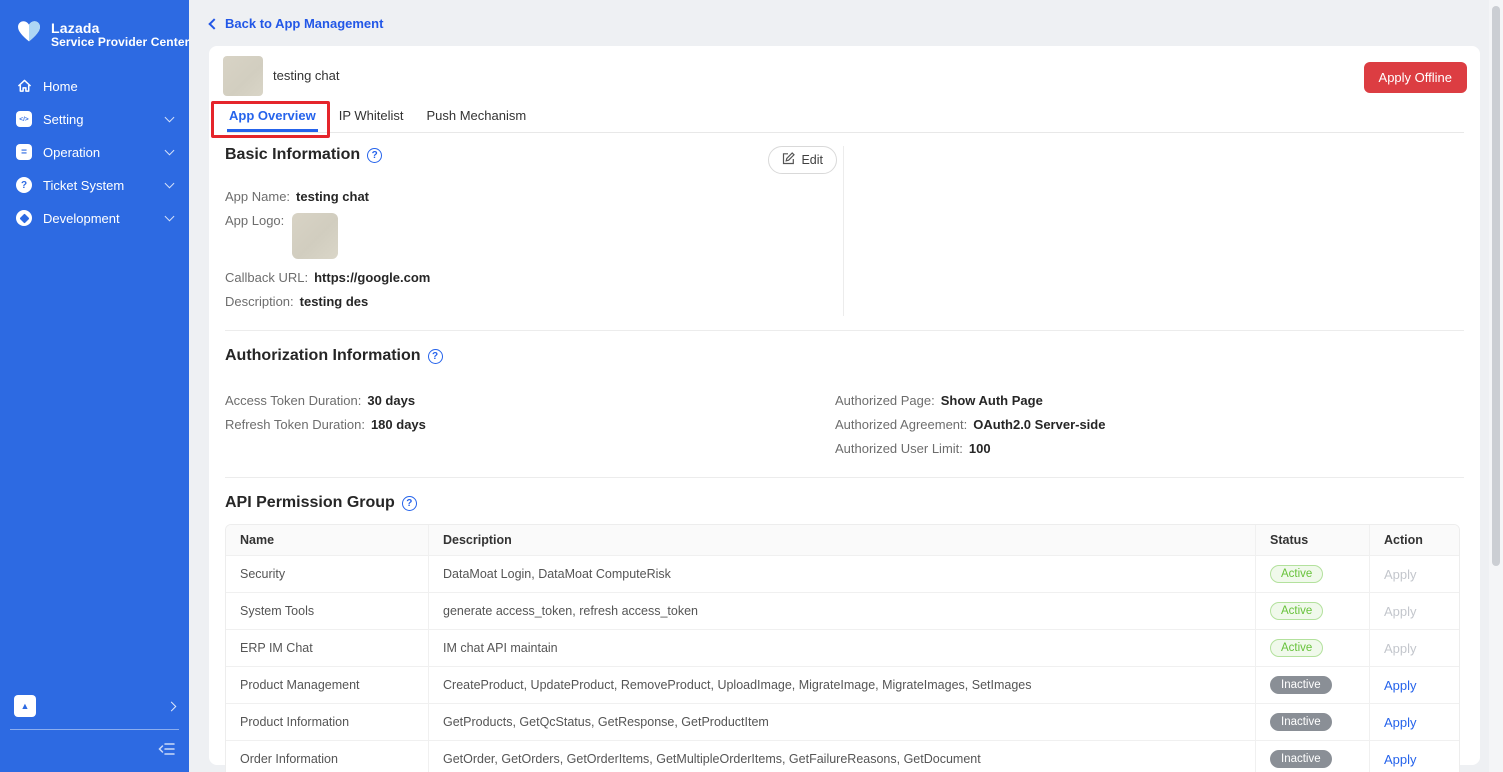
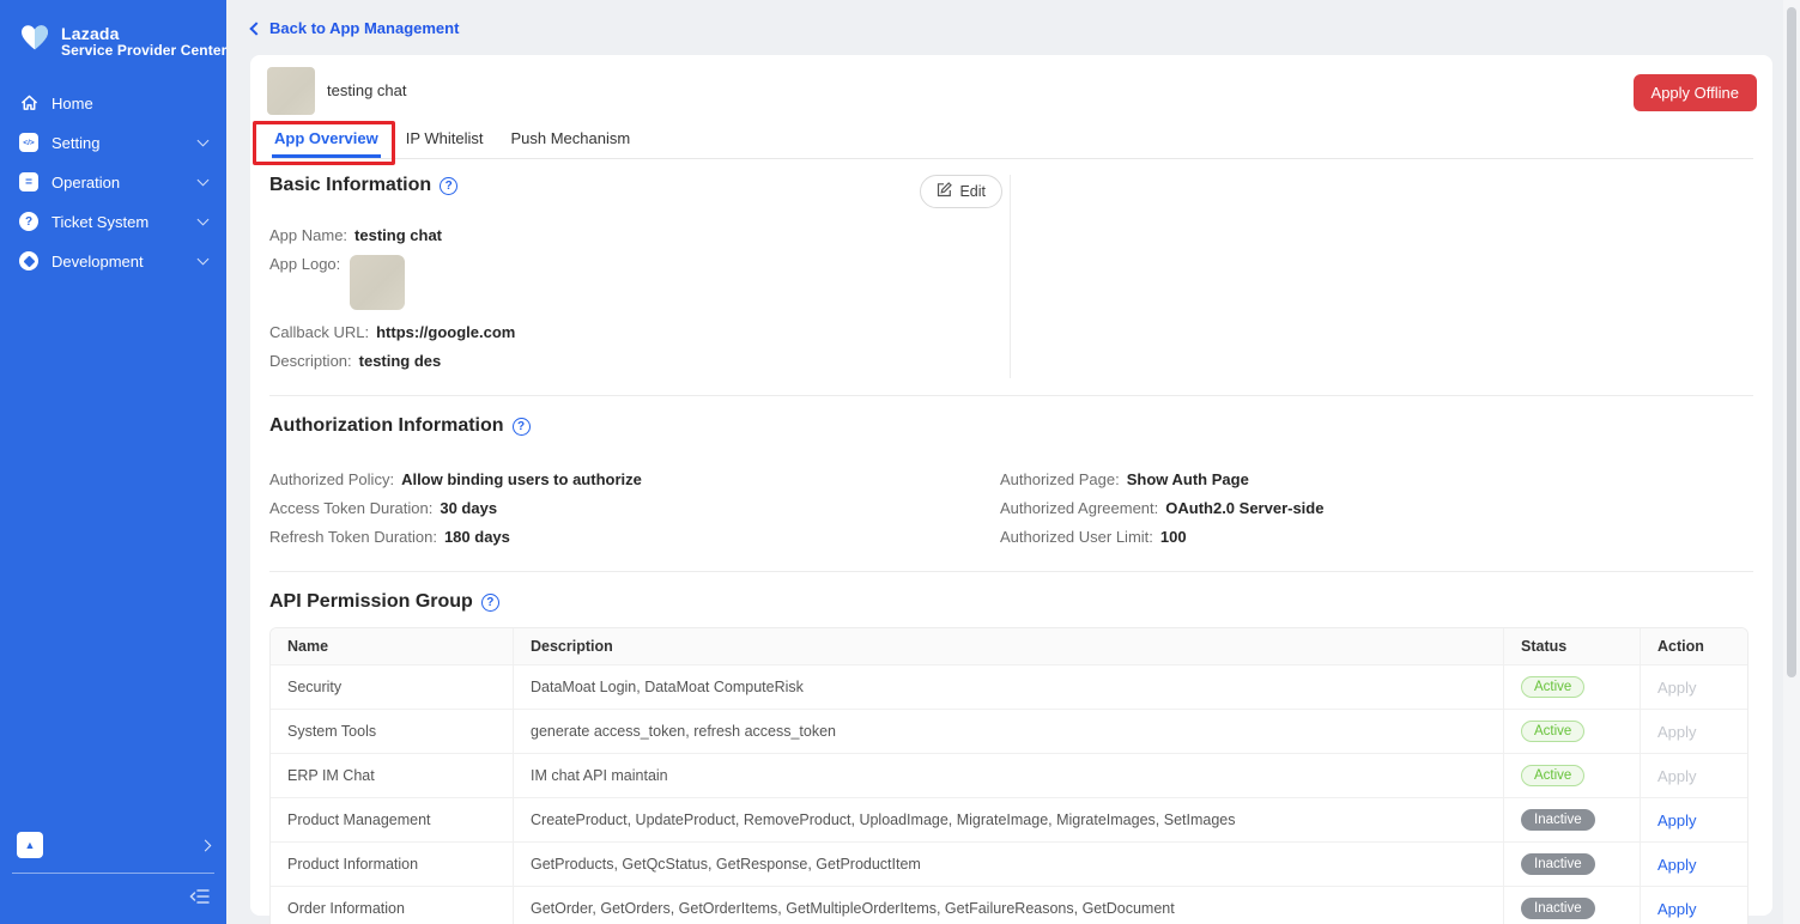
  Lazada
  Service Provider Center
  Home
  Setting
  Operation
  Ticket System
  Development
  Back to App Management
  testing chat
  Apply Offline
  App Overview
  IP Whitelist
  Push Mechanism
  Basic Information
  Edit
  App Name:
  testing chat
  App Logo:
  Callback URL:
  https://google.com
  Description:
  testing des
  Authorization Information
+ Authorized Policy:
+ Allow binding users to authorize
  Access Token Duration:
  30 days
  Refresh Token Duration:
  180 days
  Authorized Page:
  Show Auth Page
  Authorized Agreement:
  OAuth2.0 Server-side
  Authorized User Limit:
  100
  API Permission Group
  Name
  Description
  Status
  Action
  Security
  DataMoat Login, DataMoat ComputeRisk
  Active
  Apply
  System Tools
  generate access_token, refresh access_token
  Active
  Apply
  ERP IM Chat
  IM chat API maintain
  Active
  Apply
  Product Management
  CreateProduct, UpdateProduct, RemoveProduct, UploadImage, MigrateImage, MigrateImages, SetImages
  Inactive
  Apply
  Product Information
  GetProducts, GetQcStatus, GetResponse, GetProductItem
  Inactive
  Apply
  Order Information
  GetOrder, GetOrders, GetOrderItems, GetMultipleOrderItems, GetFailureReasons, GetDocument
  Inactive
  Apply
